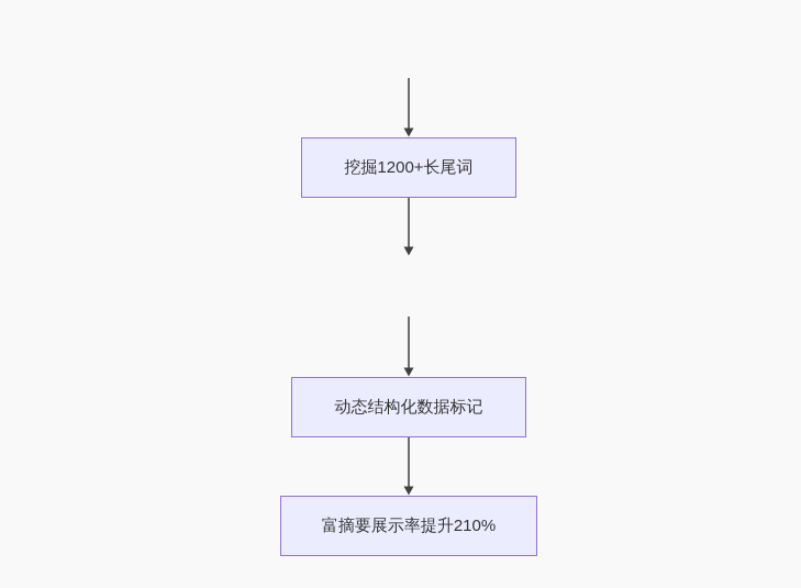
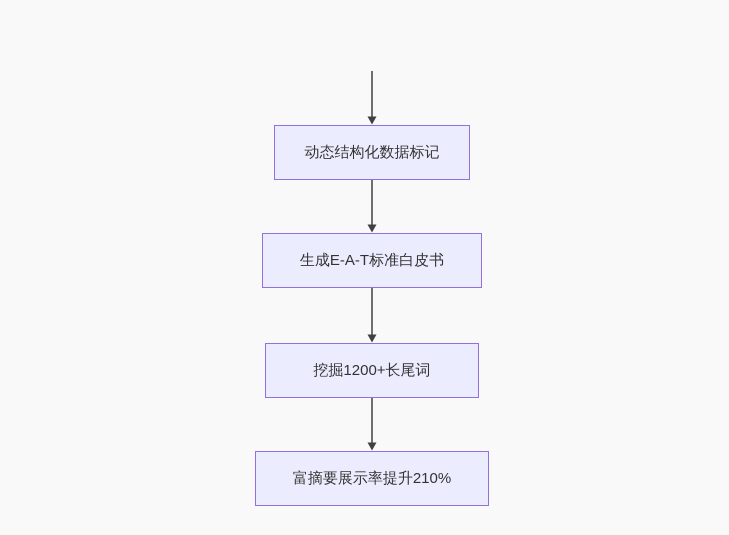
- 挖掘1200+长尾词
+ 动态结构化数据标记
+ 生成E-A-T标准白皮书
- 动态结构化数据标记
+ 挖掘1200+长尾词
  富摘要展示率提升210%
